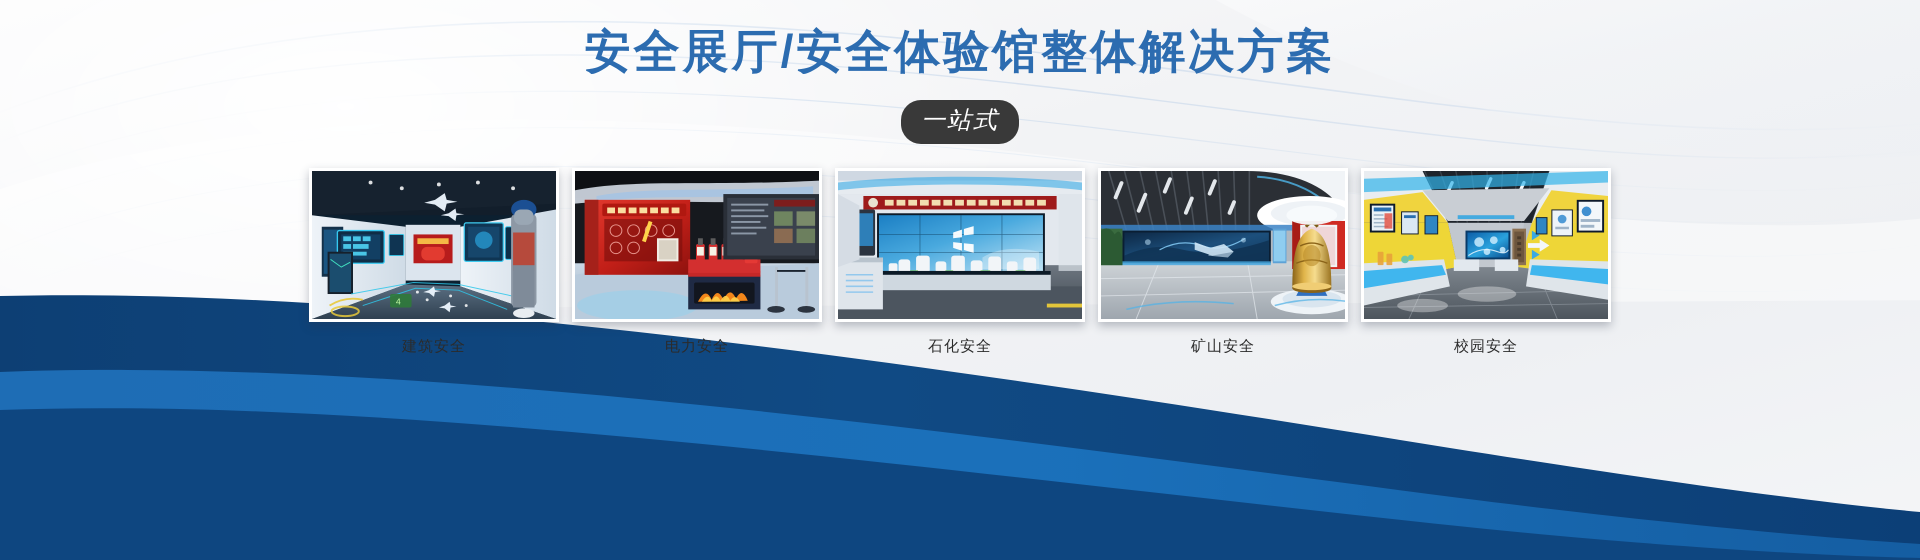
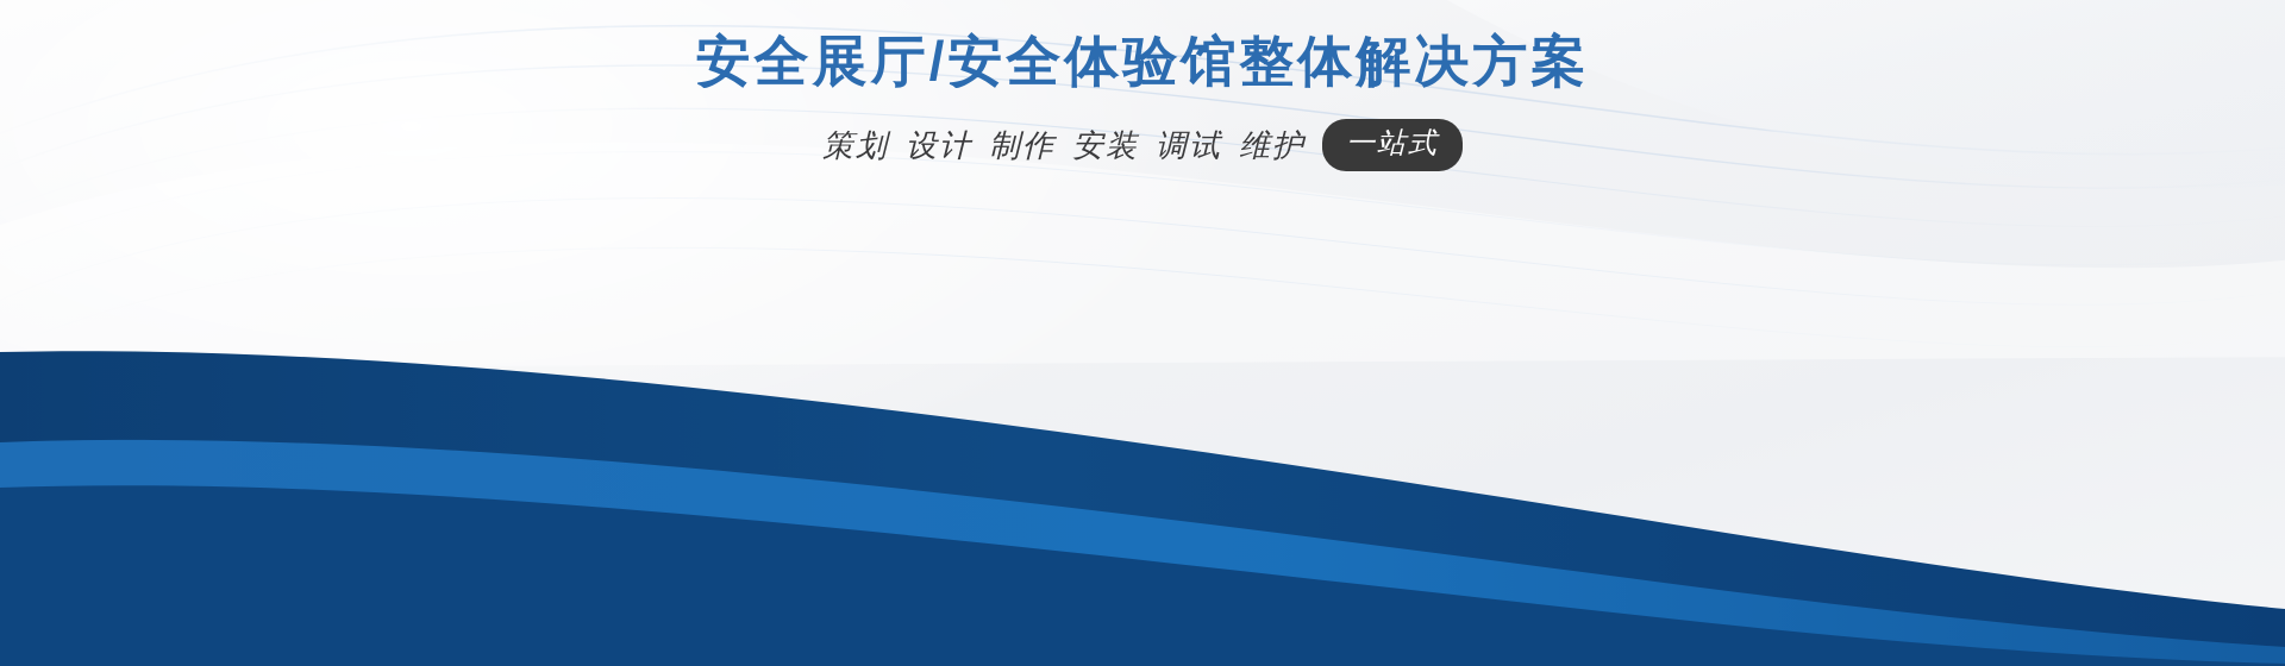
  安全展厅/安全体验馆整体解决方案
+ 策划 设计 制作 安装 调试 维护
  一站式
- 4
- 建筑安全
- 电力安全
- 石化安全
- 矿山安全
- 校园安全
